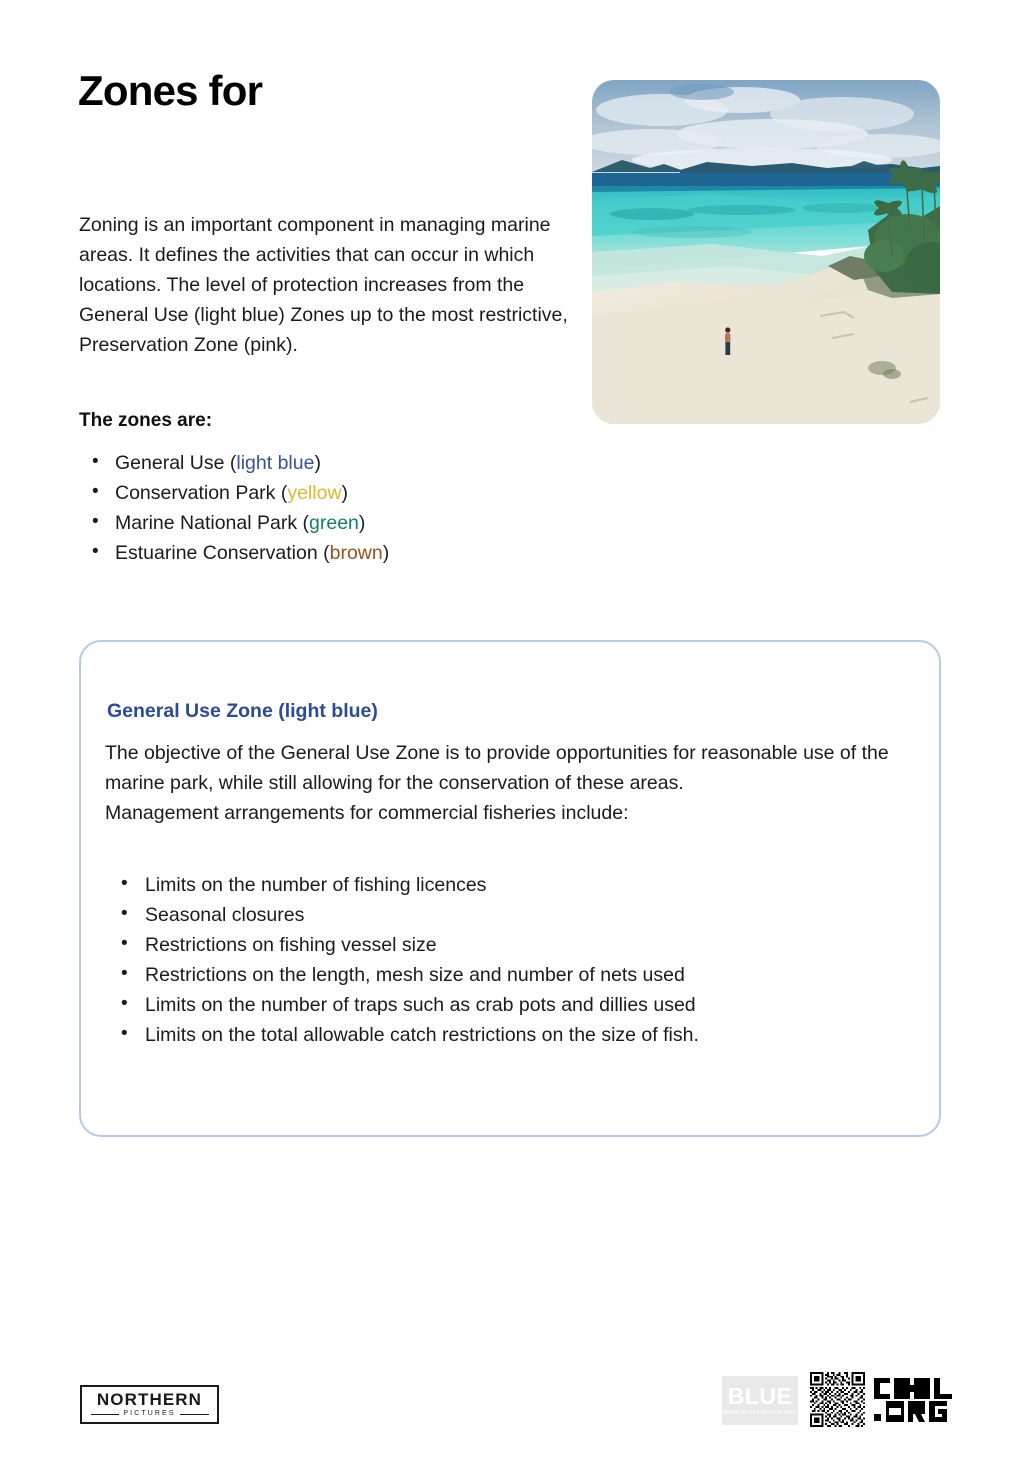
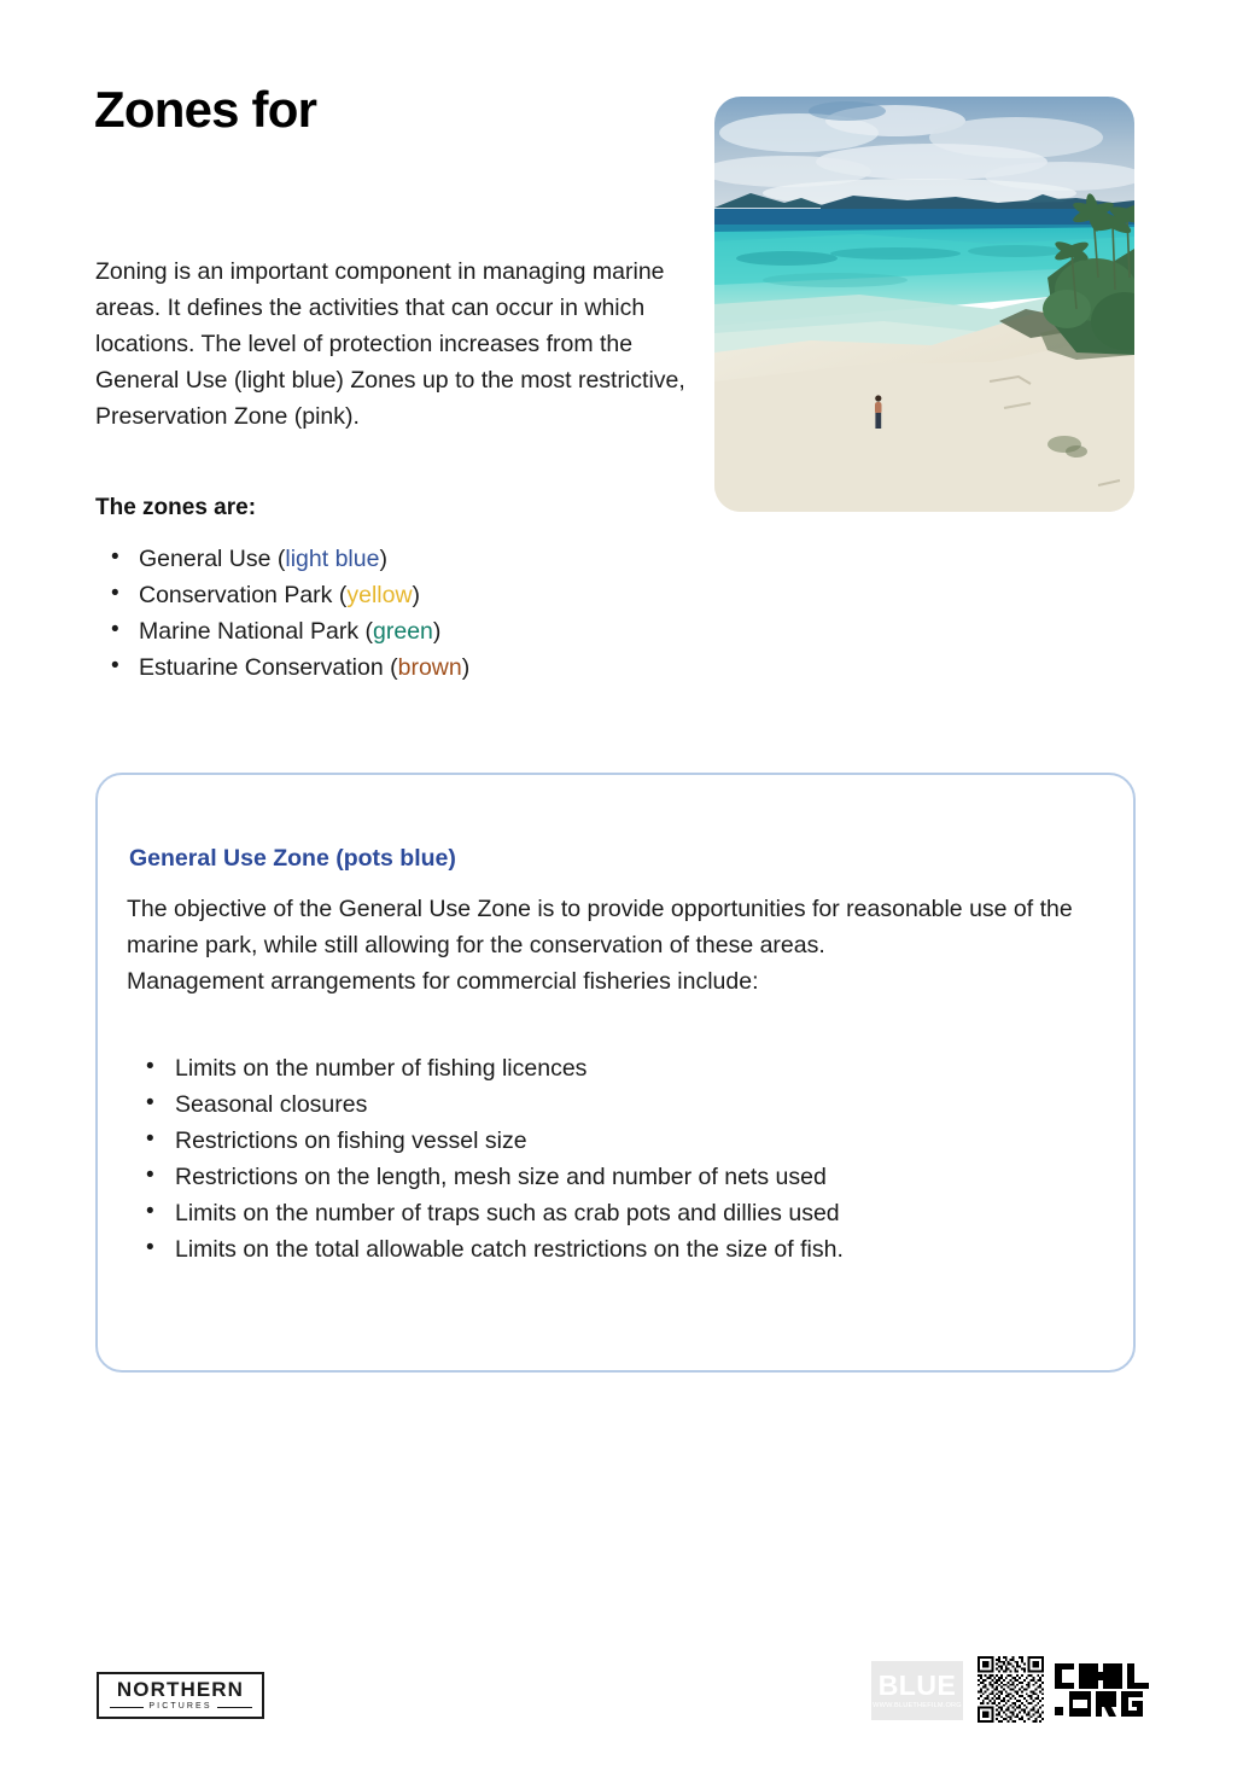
  Zones for
  Zoning is an important component in managing marine areas. It defines the activities that can occur in which locations. The level of protection increases from the General Use (light blue) Zones up to the most restrictive, Preservation Zone (pink).
  The zones are:
  General Use (light blue)
  Conservation Park (yellow)
  Marine National Park (green)
  Estuarine Conservation (brown)
- General Use Zone (light blue)
+ General Use Zone (pots blue)
  The objective of the General Use Zone is to provide opportunities for reasonable use of the marine park, while still allowing for the conservation of these areas.
  Management arrangements for commercial fisheries include:
  Limits on the number of fishing licences
  Seasonal closures
  Restrictions on fishing vessel size
  Restrictions on the length, mesh size and number of nets used
  Limits on the number of traps such as crab pots and dillies used
  Limits on the total allowable catch restrictions on the size of fish.
  NORTHERN
